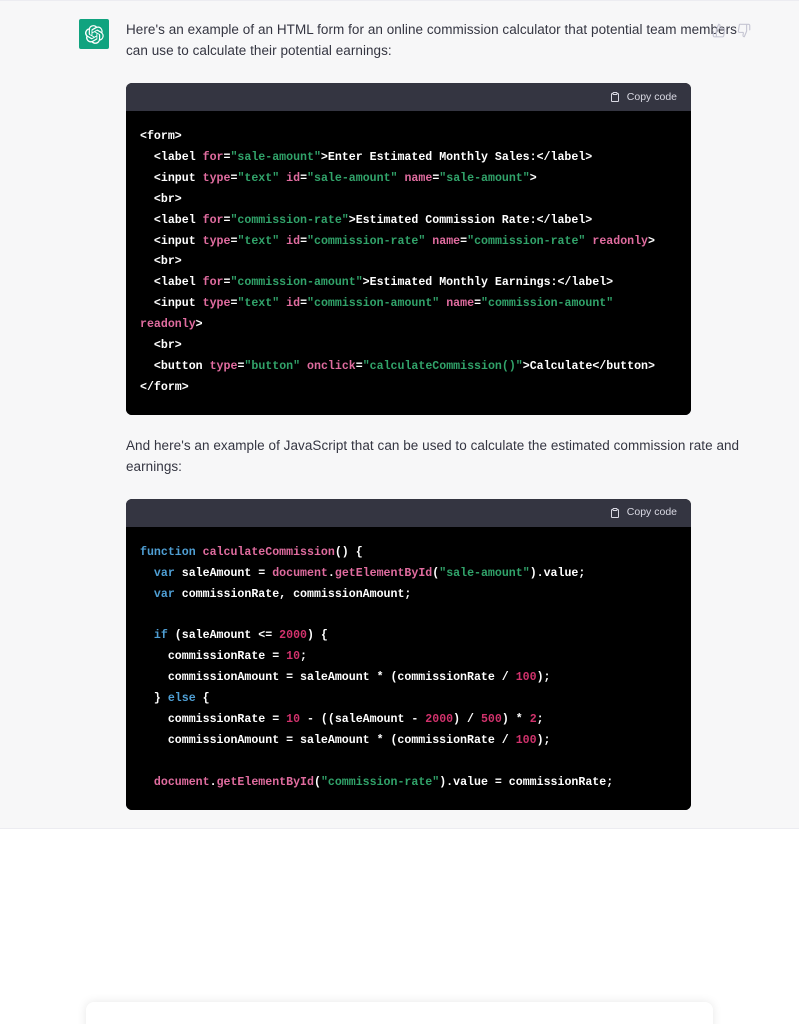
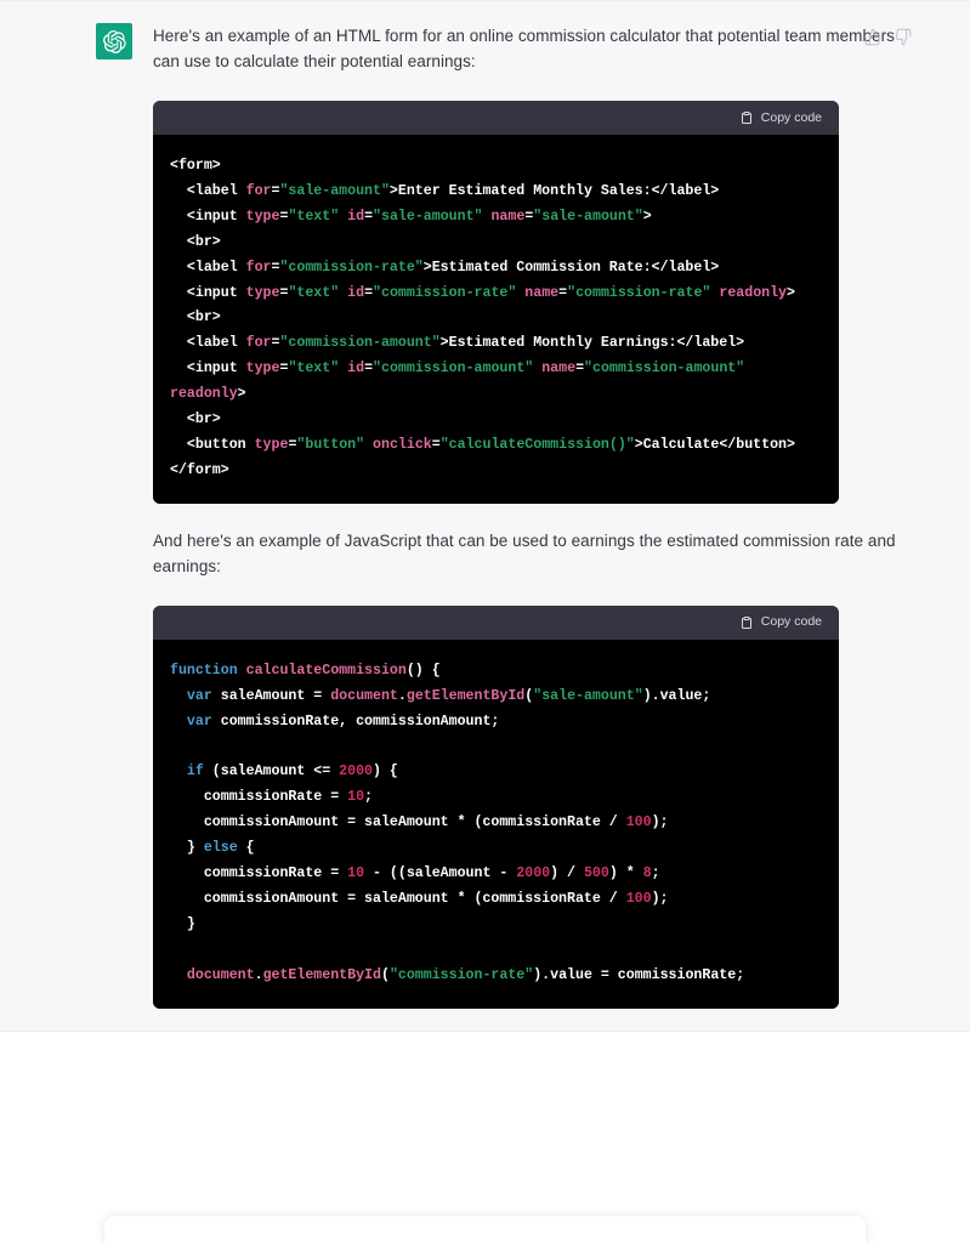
  Here's an example of an HTML form for an online commission calculator that potential team members can use to calculate their potential earnings:
  Copy code
  <form>
  <label for="sale-amount">Enter Estimated Monthly Sales:</label>
  <input type="text" id="sale-amount" name="sale-amount">
  <br>
  <label for="commission-rate">Estimated Commission Rate:</label>
  <input type="text" id="commission-rate" name="commission-rate" readonly>
  <br>
  <label for="commission-amount">Estimated Monthly Earnings:</label>
  <input type="text" id="commission-amount" name="commission-amount" readonly>
  <br>
  <button type="button" onclick="calculateCommission()">Calculate</button>
  </form>
- And here's an example of JavaScript that can be used to calculate the estimated commission rate and earnings:
+ And here's an example of JavaScript that can be used to earnings the estimated commission rate and earnings:
  Copy code
  function calculateCommission() {
  var saleAmount = document.getElementById("sale-amount").value;
  var commissionRate, commissionAmount;
  if (saleAmount <= 2000) {
  commissionRate = 10;
  commissionAmount = saleAmount * (commissionRate / 100);
  } else {
- commissionRate = 10 - ((saleAmount - 2000) / 500) * 2;
+ commissionRate = 10 - ((saleAmount - 2000) / 500) * 8;
  commissionAmount = saleAmount * (commissionRate / 100);
+ }
  document.getElementById("commission-rate").value = commissionRate;
